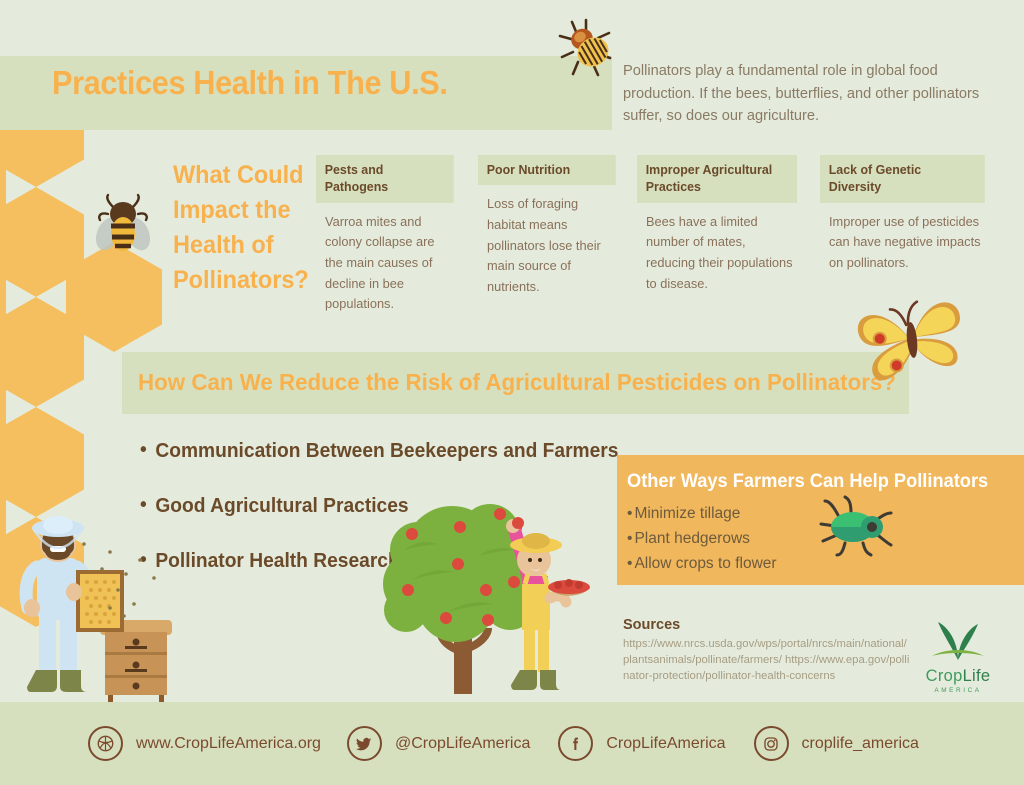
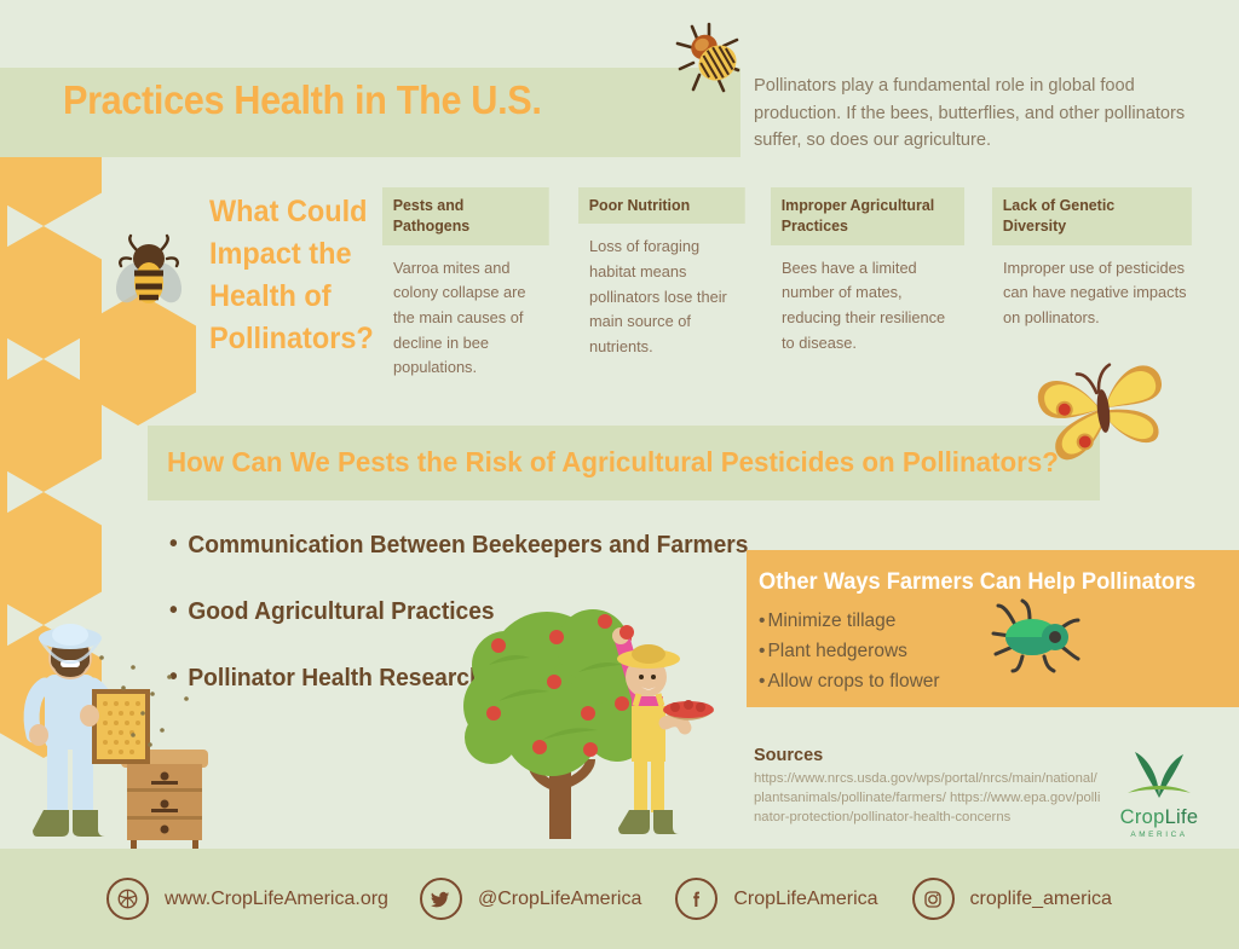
  Practices Health in The U.S.
  Pollinators play a fundamental role in global food production. If the bees, butterflies, and other pollinators suffer, so does our agriculture.
  What Could Impact the Health of Pollinators?
  Pests and Pathogens
  Varroa mites and colony collapse are the main causes of decline in bee populations.
  Poor Nutrition
  Loss of foraging habitat means pollinators lose their main source of nutrients.
  Improper Agricultural Practices
- Bees have a limited number of mates, reducing their populations to disease.
+ Bees have a limited number of mates, reducing their resilience to disease.
  Lack of Genetic Diversity
  Improper use of pesticides can have negative impacts on pollinators.
- How Can We Reduce the Risk of Agricultural Pesticides on Pollinators?
+ How Can We Pests the Risk of Agricultural Pesticides on Pollinators?
  Communication Between Beekeepers and Farmers
  Good Agricultural Practices
  Pollinator Health Researc
  Other Ways Farmers Can Help Pollinators
  Minimize tillage
  Plant hedgerows
  Allow crops to flower
  Sources
  https://www.nrcs.usda.gov/wps/portal/nrcs/main/national/plantsanimals/pollinate/farmers/ https://www.epa.gov/pollinator-protection/pollinator-health-concerns
  CropLife
  www.CropLifeAmerica.org
  @CropLifeAmerica
  CropLifeAmerica
  croplife_america
